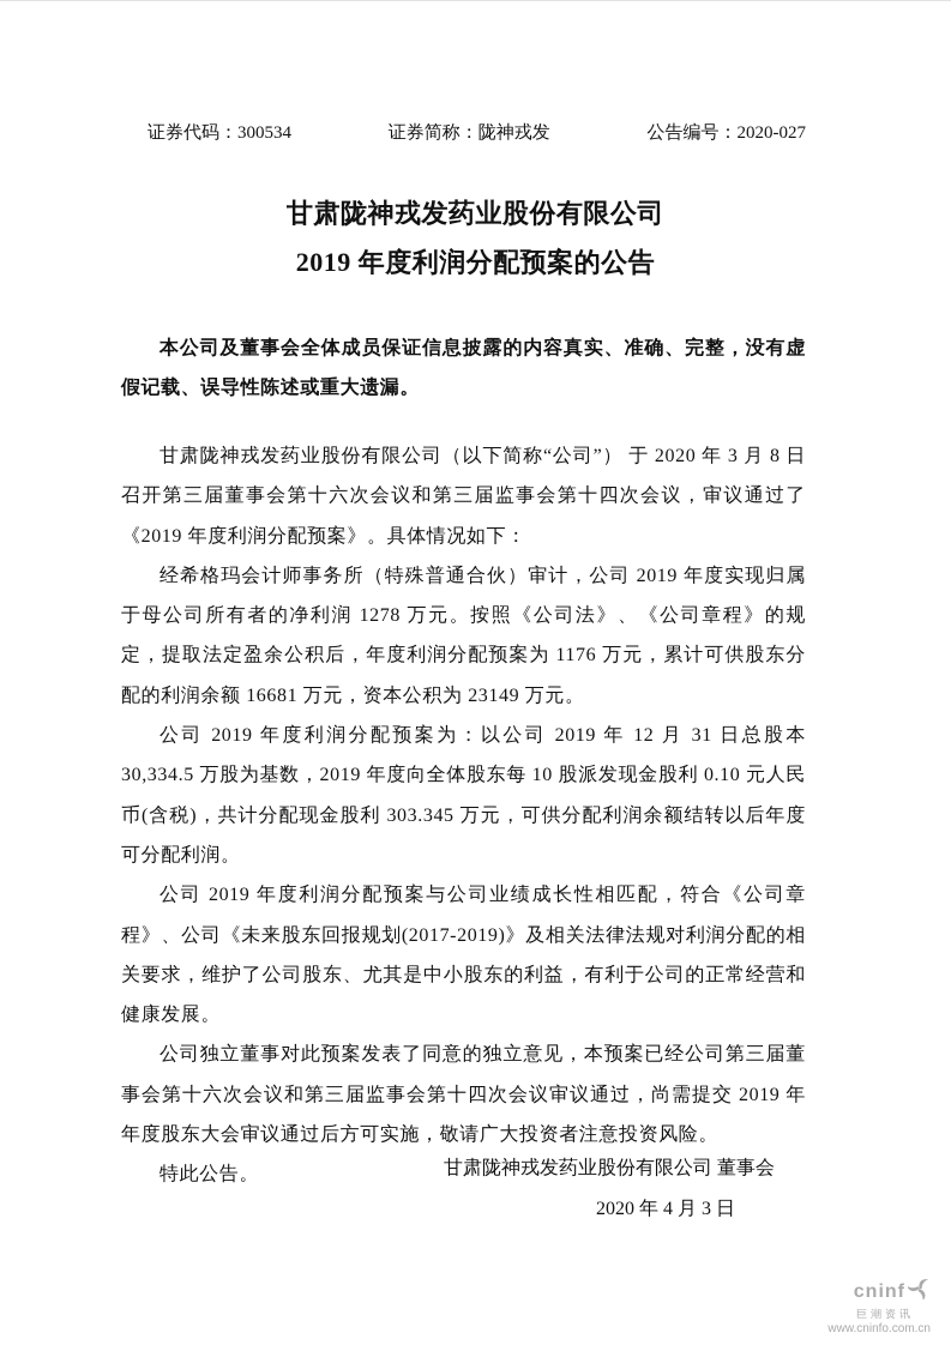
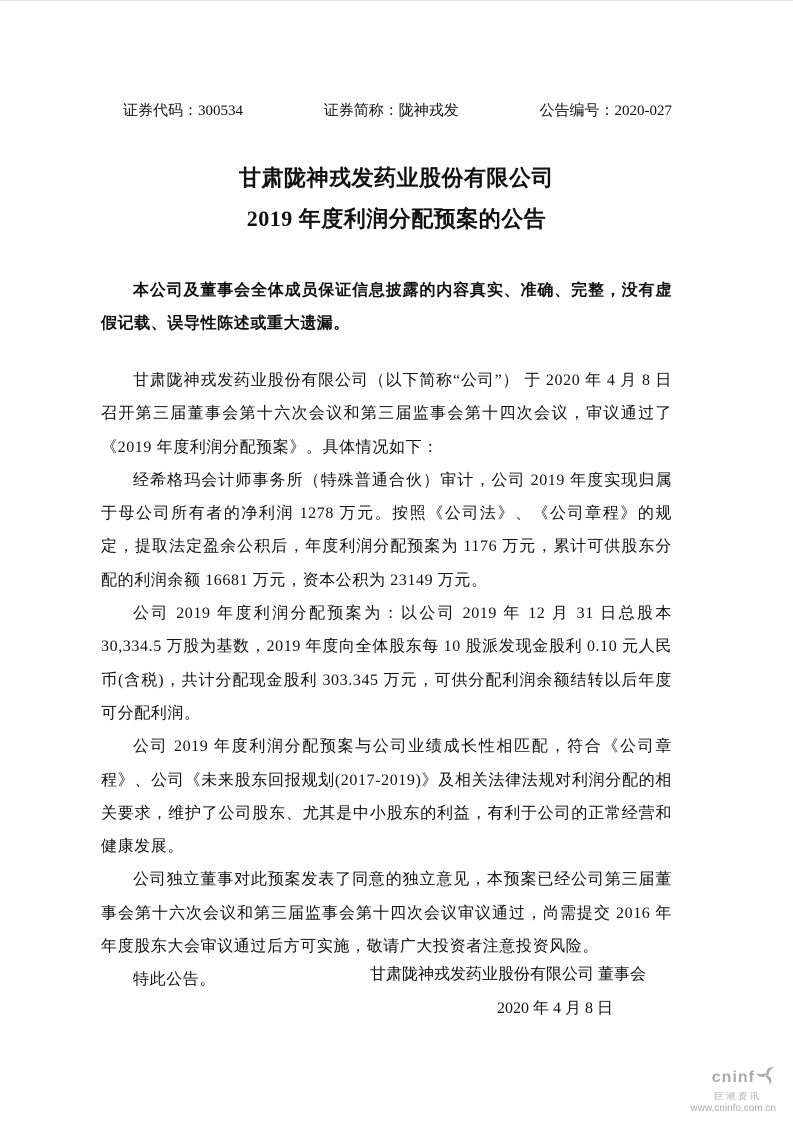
  证券代码：300534
  证券简称：陇神戎发
  公告编号：2020-027
  甘肃陇神戎发药业股份有限公司
  2019 年度利润分配预案的公告
  本公司及董事会全体成员保证信息披露的内容真实、准确、完整，没有虚假记载、误导性陈述或重大遗漏。
- 甘肃陇神戎发药业股份有限公司（以下简称“公司”） 于 2020 年 3 月 8 日召开第三届董事会第十六次会议和第三届监事会第十四次会议，审议通过了《2019 年度利润分配预案》。具体情况如下：
+ 甘肃陇神戎发药业股份有限公司（以下简称“公司”） 于 2020 年 4 月 8 日召开第三届董事会第十六次会议和第三届监事会第十四次会议，审议通过了《2019 年度利润分配预案》。具体情况如下：
  经希格玛会计师事务所（特殊普通合伙）审计，公司 2019 年度实现归属于母公司所有者的净利润 1278 万元。按照《公司法》、《公司章程》的规定，提取法定盈余公积后，年度利润分配预案为 1176 万元，累计可供股东分配的利润余额 16681 万元，资本公积为 23149 万元。
  公司 2019 年度利润分配预案为：以公司 2019 年 12 月 31 日总股本 30,334.5 万股为基数，2019 年度向全体股东每 10 股派发现金股利 0.10 元人民币(含税)，共计分配现金股利 303.345 万元，可供分配利润余额结转以后年度可分配利润。
  公司 2019 年度利润分配预案与公司业绩成长性相匹配，符合《公司章程》、公司《未来股东回报规划(2017-2019)》及相关法律法规对利润分配的相关要求，维护了公司股东、尤其是中小股东的利益，有利于公司的正常经营和健康发展。
- 公司独立董事对此预案发表了同意的独立意见，本预案已经公司第三届董事会第十六次会议和第三届监事会第十四次会议审议通过，尚需提交 2019 年年度股东大会审议通过后方可实施，敬请广大投资者注意投资风险。
+ 公司独立董事对此预案发表了同意的独立意见，本预案已经公司第三届董事会第十六次会议和第三届监事会第十四次会议审议通过，尚需提交 2016 年年度股东大会审议通过后方可实施，敬请广大投资者注意投资风险。
  特此公告。
  甘肃陇神戎发药业股份有限公司 董事会
- 2020 年 4 月 3 日
+ 2020 年 4 月 8 日
  cninf
  巨潮资讯
  www.cninfo.com.cn
